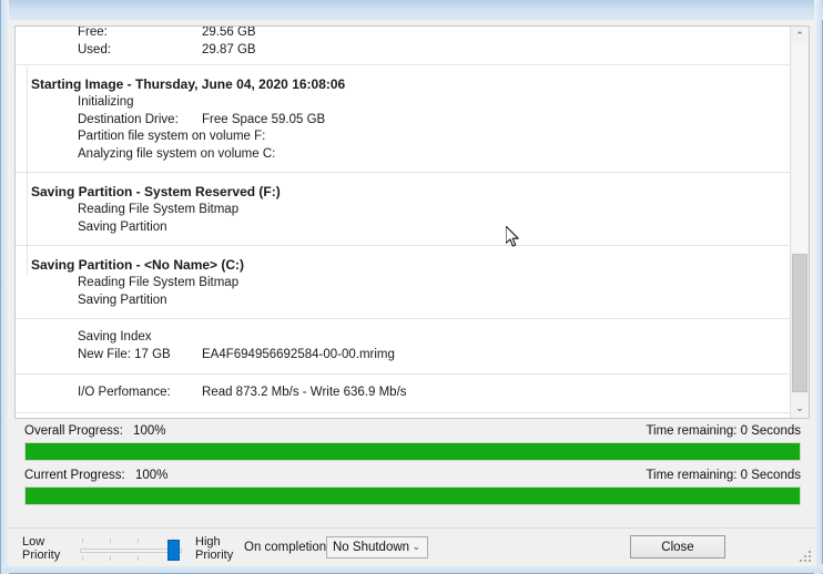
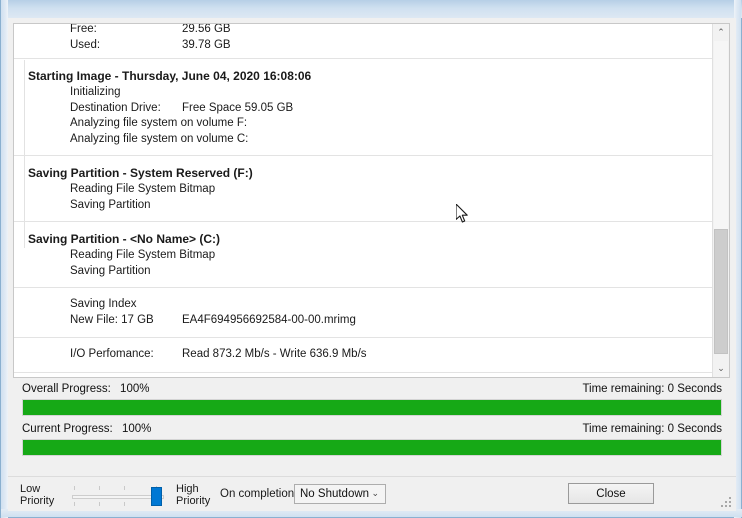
  Free: 29.56 GB
- Used: 29.87 GB
+ Used: 39.78 GB
  Starting Image - Thursday, June 04, 2020 16:08:06
  Initializing
  Destination Drive: Free Space 59.05 GB
- Partition file system on volume F:
+ Analyzing file system on volume F:
  Analyzing file system on volume C:
  Saving Partition - System Reserved (F:)
  Reading File System Bitmap
  Saving Partition
  Saving Partition - <No Name> (C:)
  Reading File System Bitmap
  Saving Partition
  Saving Index
  New File: 17 GB EA4F694956692584-00-00.mrimg
  I/O Perfomance: Read 873.2 Mb/s - Write 636.9 Mb/s
  ⌃
  ⌄
  Overall Progress: 100%
  Time remaining: 0 Seconds
  Current Progress: 100%
  Time remaining: 0 Seconds
  Low
  Priority
  High
  Priority
  On completion
  No Shutdown
  ⌄
  Close
